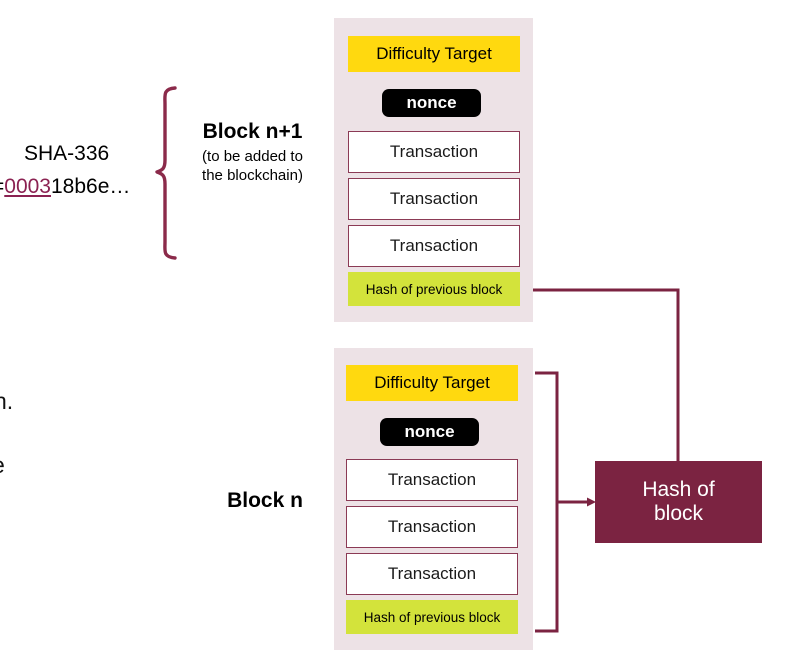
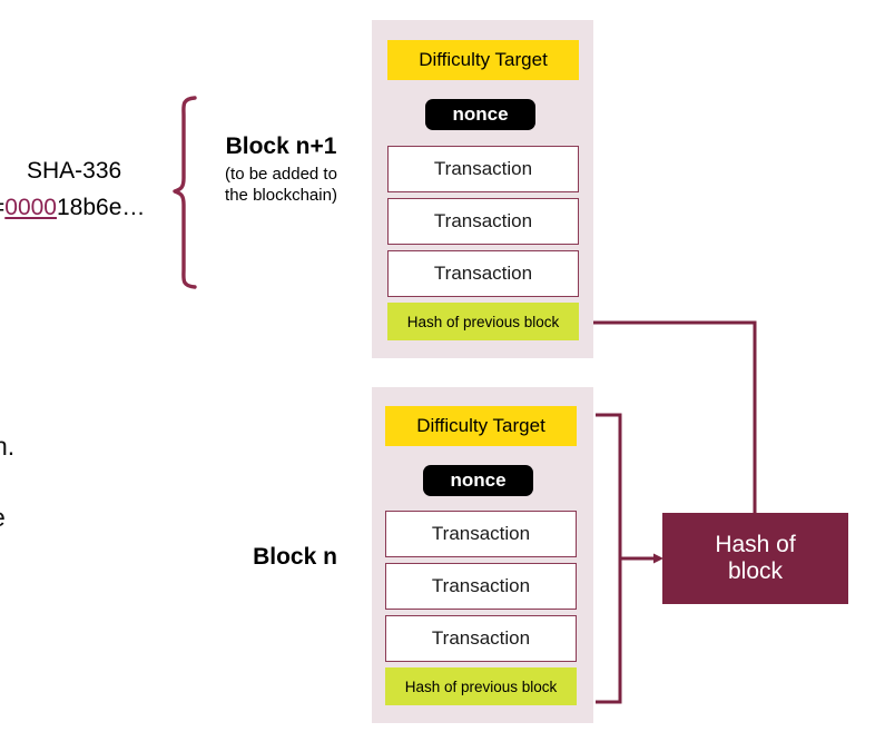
  SHA-336
- 000318b6e…
+ 000018b6e…
  n.
  Block n+1
  (to be added to
  the blockchain)
  Difficulty Target
  nonce
  Transaction
  Transaction
  Transaction
  Hash of previous block
  Block n
  Difficulty Target
  nonce
  Transaction
  Transaction
  Transaction
  Hash of previous block
  Hash of
  block
